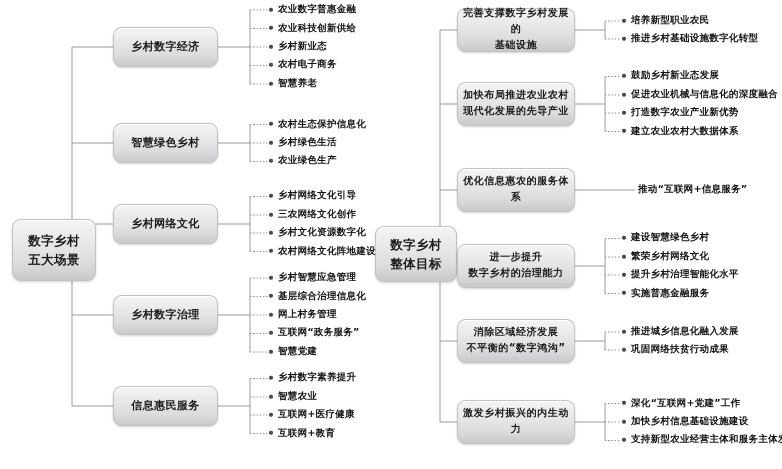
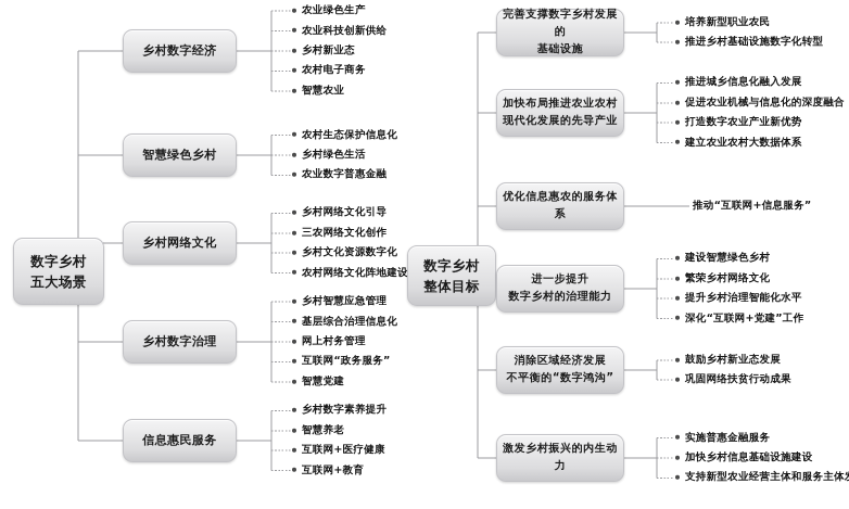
  数字乡村
  五大场景
  乡村数字经济
- 农业数字普惠金融
+ 农业绿色生产
  农业科技创新供给
  乡村新业态
  农村电子商务
- 智慧养老
+ 智慧农业
  智慧绿色乡村
  农村生态保护信息化
  乡村绿色生活
- 农业绿色生产
+ 农业数字普惠金融
  乡村网络文化
  乡村网络文化引导
  三农网络文化创作
  乡村文化资源数字化
  农村网络文化阵地建设
  乡村数字治理
  乡村智慧应急管理
  基层综合治理信息化
  网上村务管理
  互联网“政务服务”
  智慧党建
  信息惠民服务
  乡村数字素养提升
- 智慧农业
+ 智慧养老
  互联网+医疗健康
  互联网+教育
  数字乡村
  整体目标
  完善支撑数字乡村发展的
  基础设施
  培养新型职业农民
  推进乡村基础设施数字化转型
  加快布局推进农业农村
  现代化发展的先导产业
- 鼓励乡村新业态发展
+ 推进城乡信息化融入发展
  促进农业机械与信息化的深度融合
  打造数字农业产业新优势
  建立农业农村大数据体系
  优化信息惠农的服务体系
  推动“互联网+信息服务”
  进一步提升
  数字乡村的治理能力
  建设智慧绿色乡村
  繁荣乡村网络文化
  提升乡村治理智能化水平
- 实施普惠金融服务
+ 深化“互联网+党建”工作
  消除区域经济发展
  不平衡的“数字鸿沟”
- 推进城乡信息化融入发展
+ 鼓励乡村新业态发展
  巩固网络扶贫行动成果
  激发乡村振兴的内生动力
- 深化“互联网+党建”工作
+ 实施普惠金融服务
  加快乡村信息基础设施建设
  支持新型农业经营主体和服务主体
